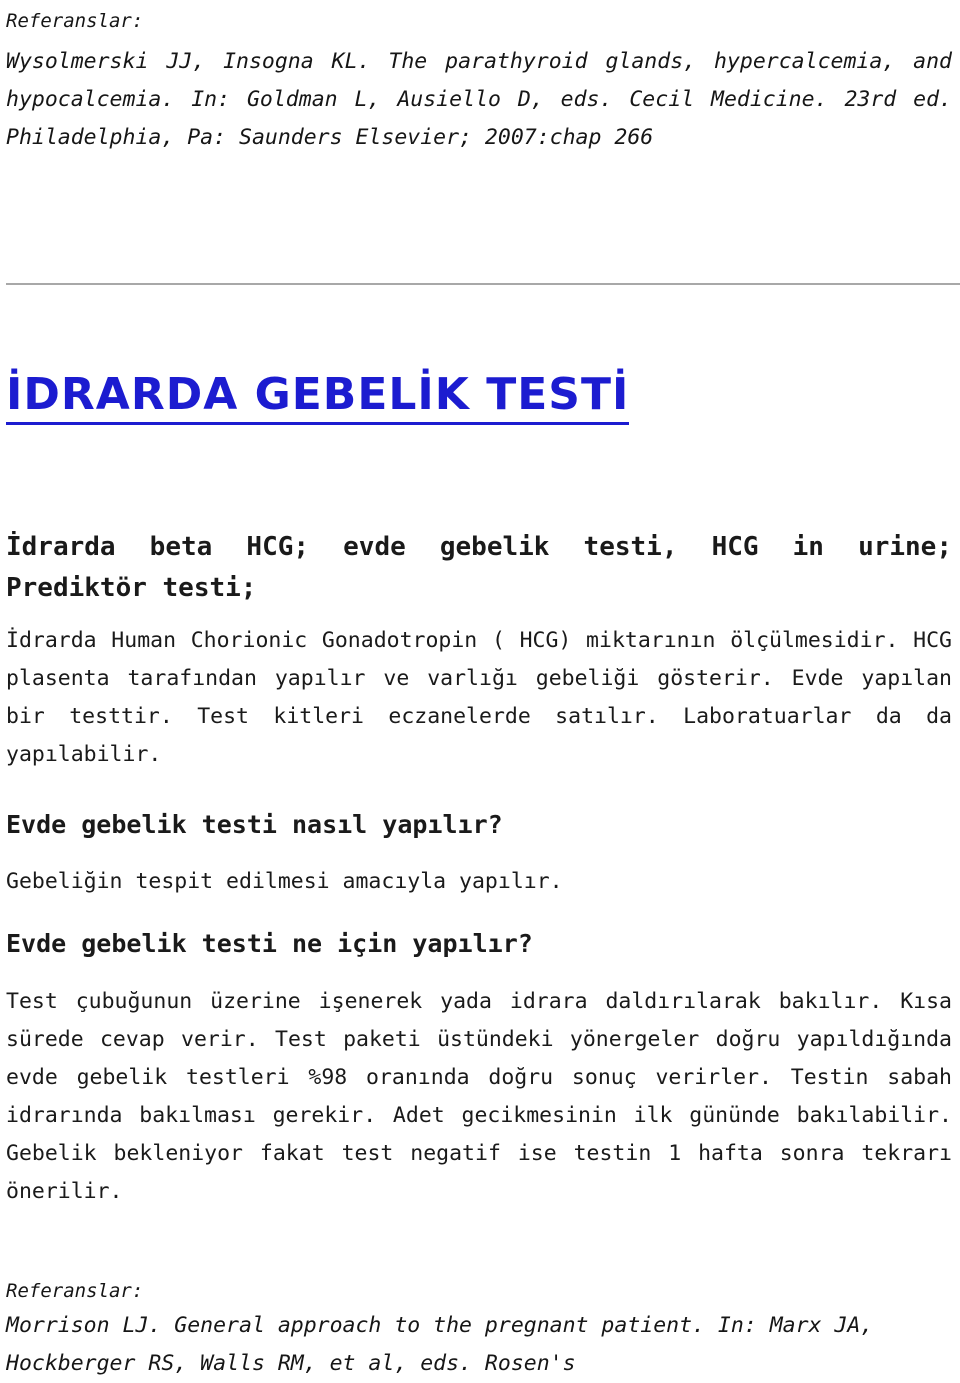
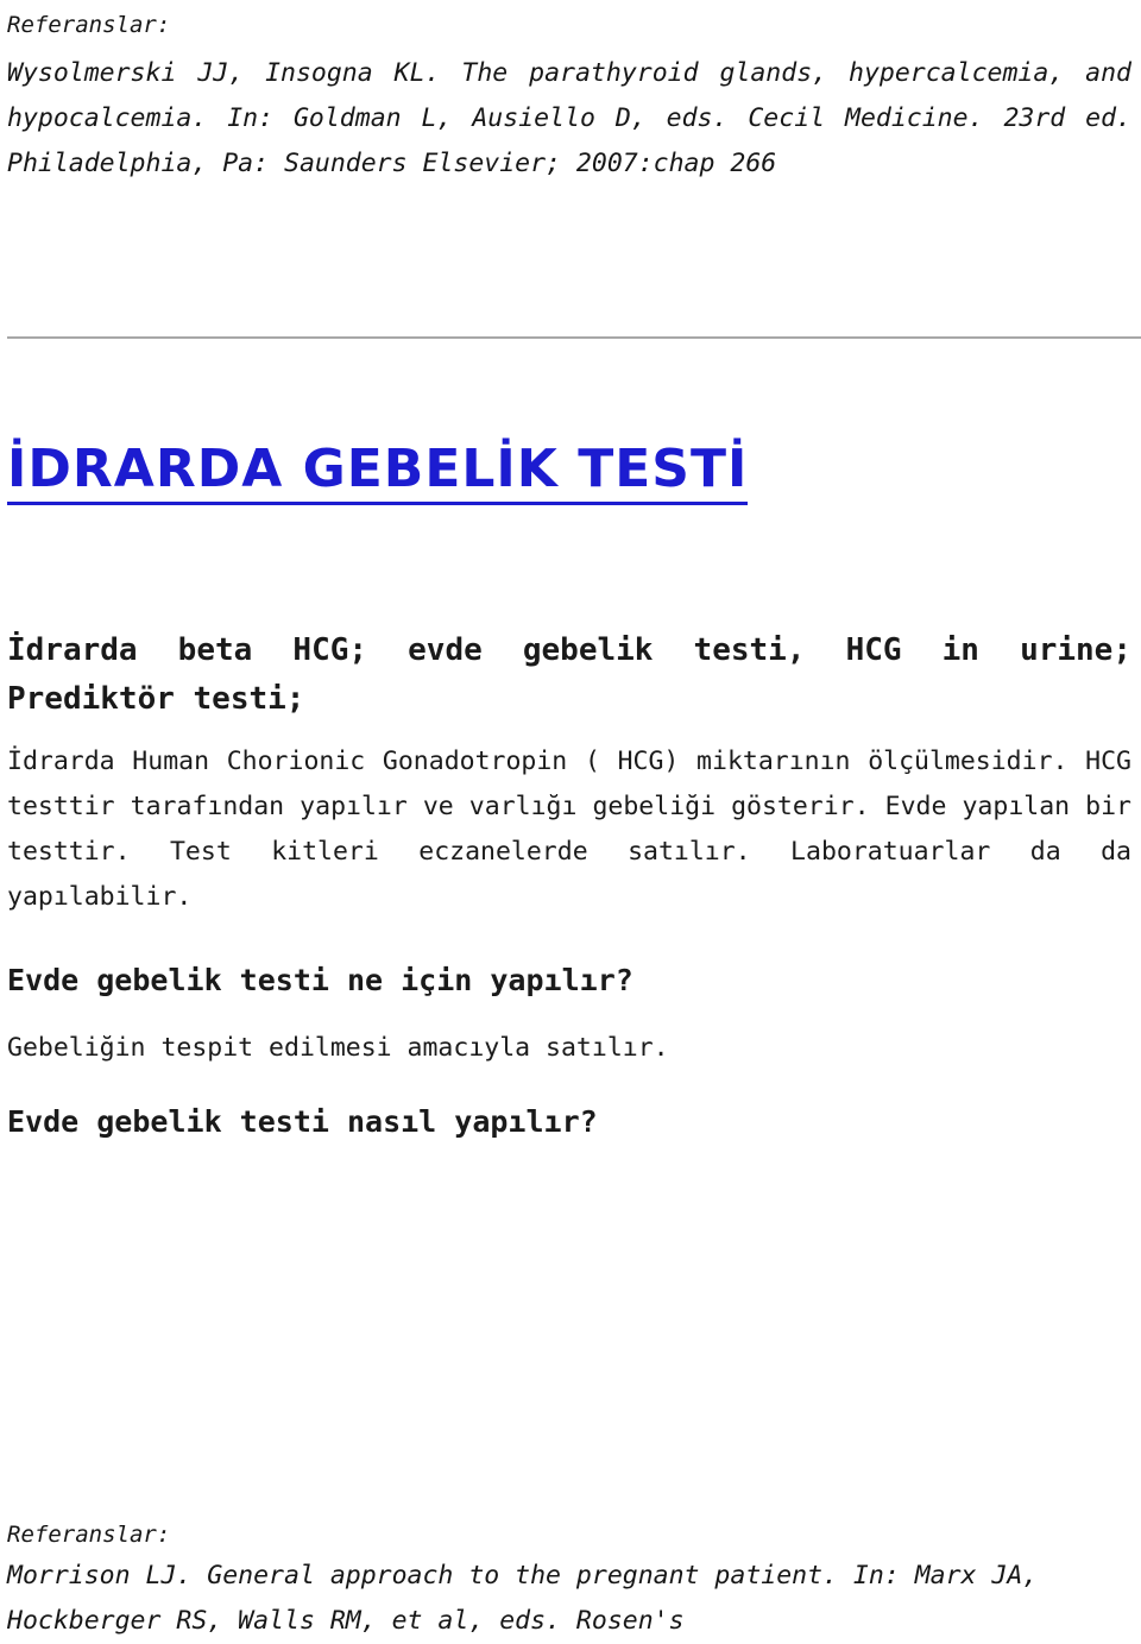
  Referanslar:
  Wysolmerski JJ, Insogna KL. The parathyroid glands, hypercalcemia, and hypocalcemia. In: Goldman L, Ausiello D, eds. Cecil Medicine. 23rd ed. Philadelphia, Pa: Saunders Elsevier; 2007:chap 266
  İDRARDA GEBELİK TESTİ
  İdrarda beta HCG; evde gebelik testi, HCG in urine; Prediktör testi;
- İdrarda Human Chorionic Gonadotropin ( HCG) miktarının ölçülmesidir. HCG plasenta tarafından yapılır ve varlığı gebeliği gösterir. Evde yapılan bir testtir. Test kitleri eczanelerde satılır. Laboratuarlar da da yapılabilir.
+ İdrarda Human Chorionic Gonadotropin ( HCG) miktarının ölçülmesidir. HCG testtir tarafından yapılır ve varlığı gebeliği gösterir. Evde yapılan bir testtir. Test kitleri eczanelerde satılır. Laboratuarlar da da yapılabilir.
- Evde gebelik testi nasıl yapılır?
+ Evde gebelik testi ne için yapılır?
- Gebeliğin tespit edilmesi amacıyla yapılır.
+ Gebeliğin tespit edilmesi amacıyla satılır.
- Evde gebelik testi ne için yapılır?
+ Evde gebelik testi nasıl yapılır?
- Test çubuğunun üzerine işenerek yada idrara daldırılarak bakılır. Kısa sürede cevap verir. Test paketi üstündeki yönergeler doğru yapıldığında evde gebelik testleri %98 oranında doğru sonuç verirler. Testin sabah idrarında bakılması gerekir. Adet gecikmesinin ilk gününde bakılabilir. Gebelik bekleniyor fakat test negatif ise testin 1 hafta sonra tekrarı önerilir.
  Referanslar:
  Morrison LJ. General approach to the pregnant patient. In: Marx JA, Hockberger RS, Walls RM, et al, eds. Rosen's
